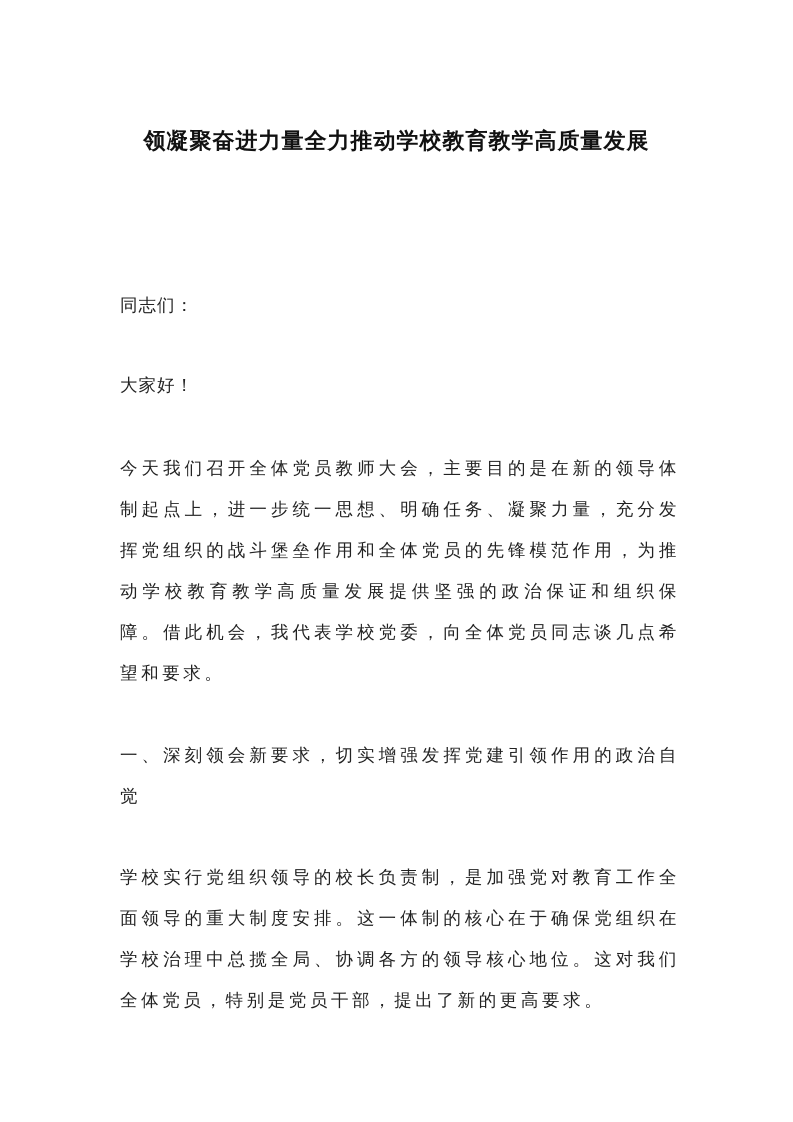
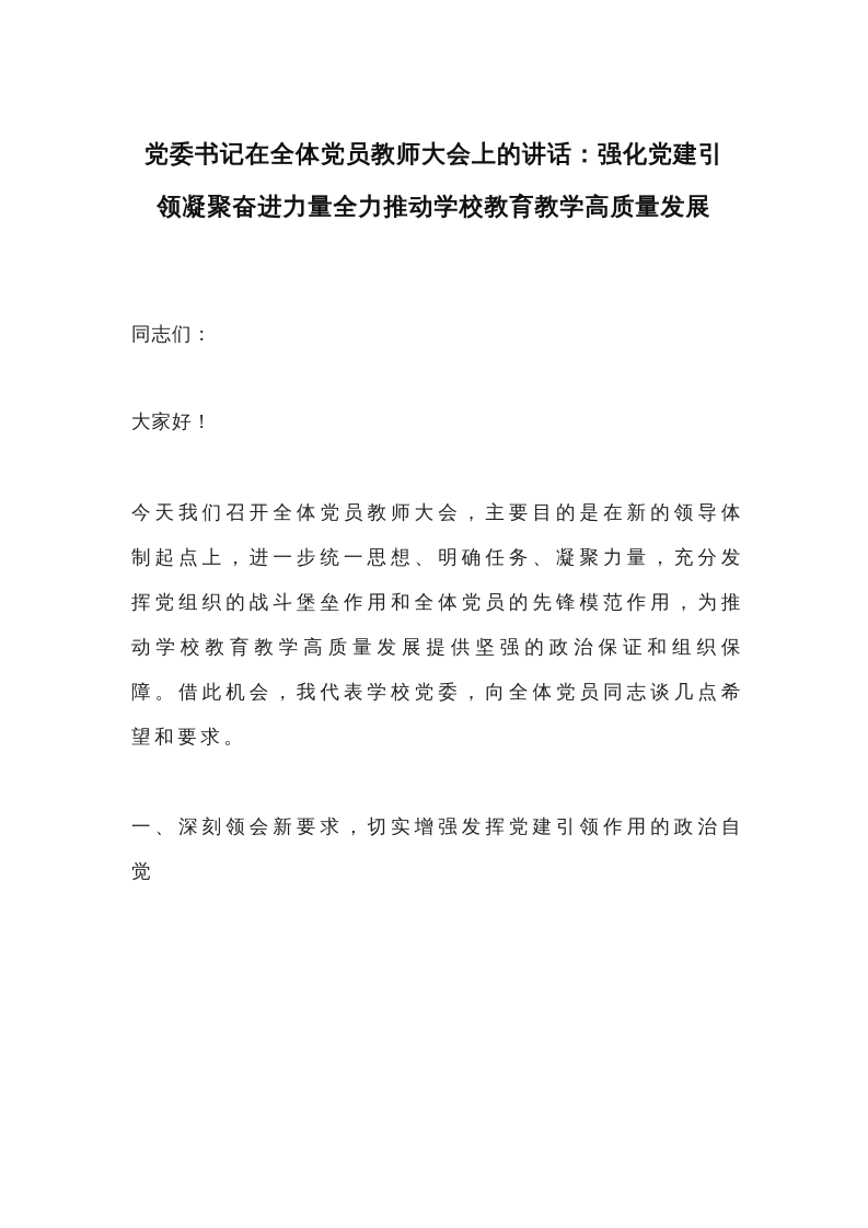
+ 党委书记在全体党员教师大会上的讲话：强化党建引
  领凝聚奋进力量全力推动学校教育教学高质量发展
  同志们：
  大家好！
  今天我们召开全体党员教师大会，主要目的是在新的领导体制起点上，进一步统一思想、明确任务、凝聚力量，充分发挥党组织的战斗堡垒作用和全体党员的先锋模范作用，为推动学校教育教学高质量发展提供坚强的政治保证和组织保障。借此机会，我代表学校党委，向全体党员同志谈几点希望和要求。
  一、深刻领会新要求，切实增强发挥党建引领作用的政治自觉
- 学校实行党组织领导的校长负责制，是加强党对教育工作全面领导的重大制度安排。这一体制的核心在于确保党组织在学校治理中总揽全局、协调各方的领导核心地位。这对我们全体党员，特别是党员干部，提出了新的更高要求。
